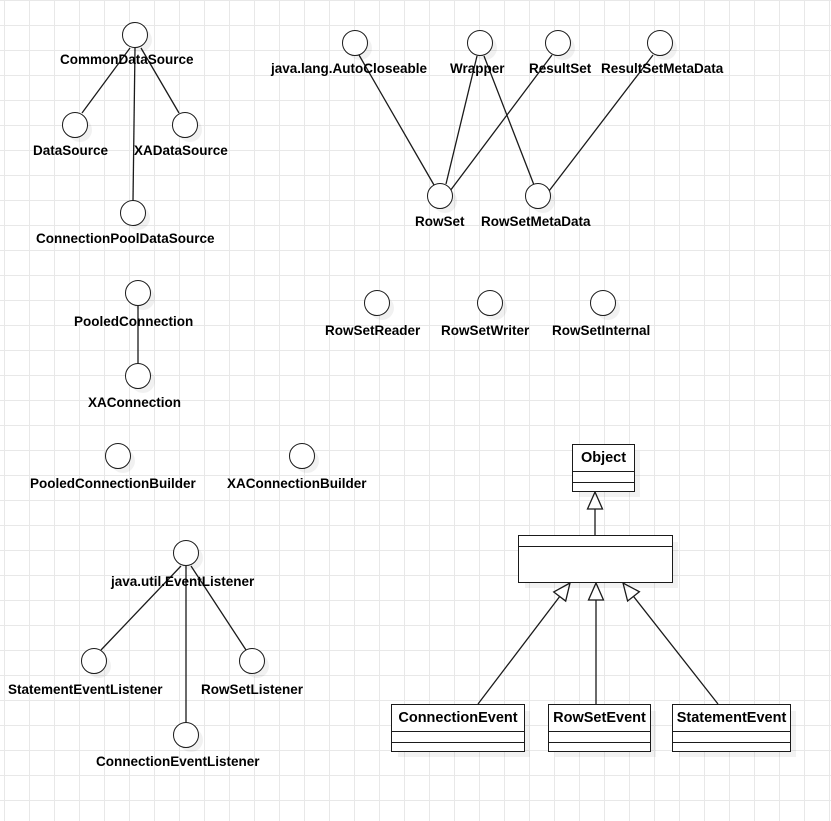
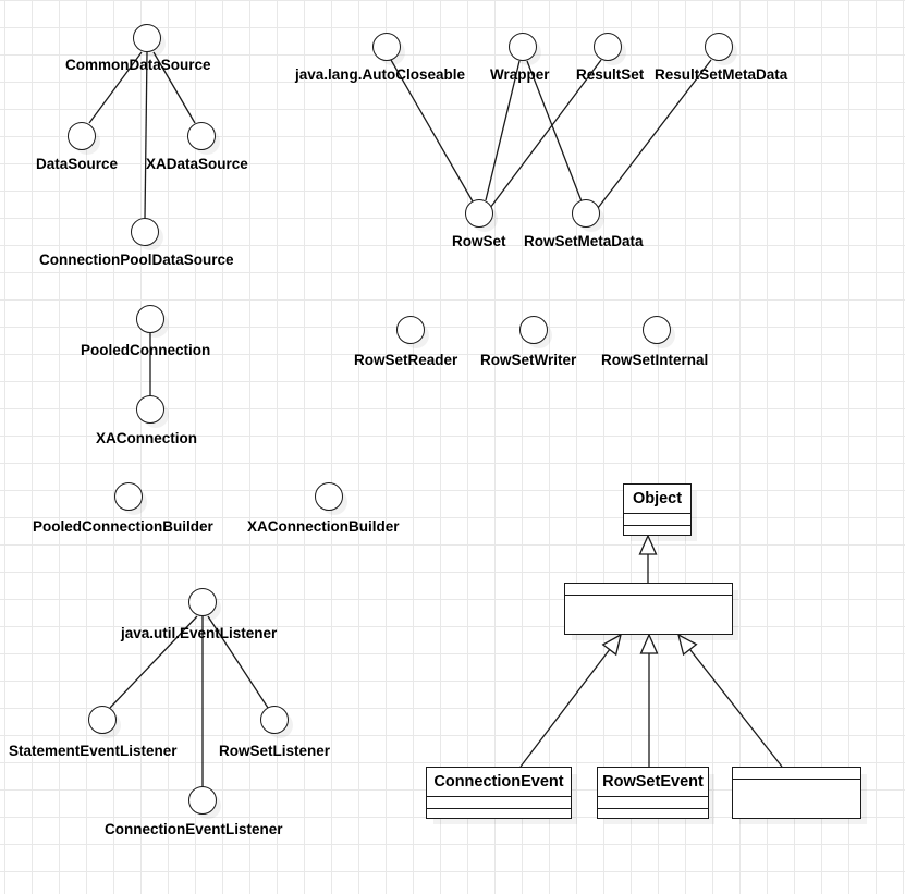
  CommonDataSource
  DataSource
  XADataSource
  ConnectionPoolDataSource
  java.lang.AutoCloseable
  Wrapper
  ResultSet
  ResultSetMetaData
  RowSet
  RowSetMetaData
  PooledConnection
  XAConnection
  RowSetReader
  RowSetWriter
  RowSetInternal
  PooledConnectionBuilder
  XAConnectionBuilder
  java.util.EventListener
  StatementEventListener
  RowSetListener
  ConnectionEventListener
  Object
  ConnectionEvent
  RowSetEvent
- StatementEvent
